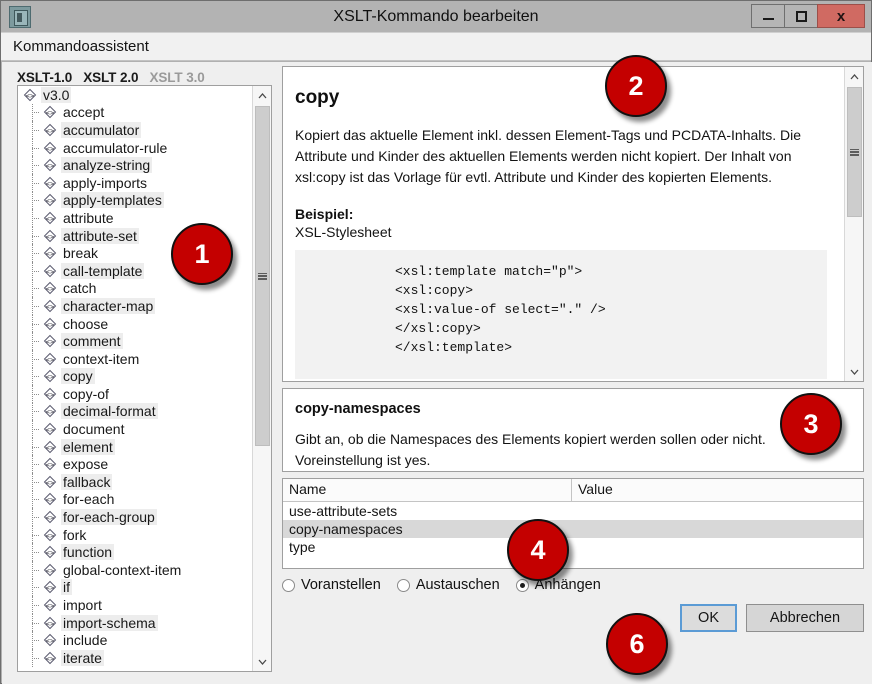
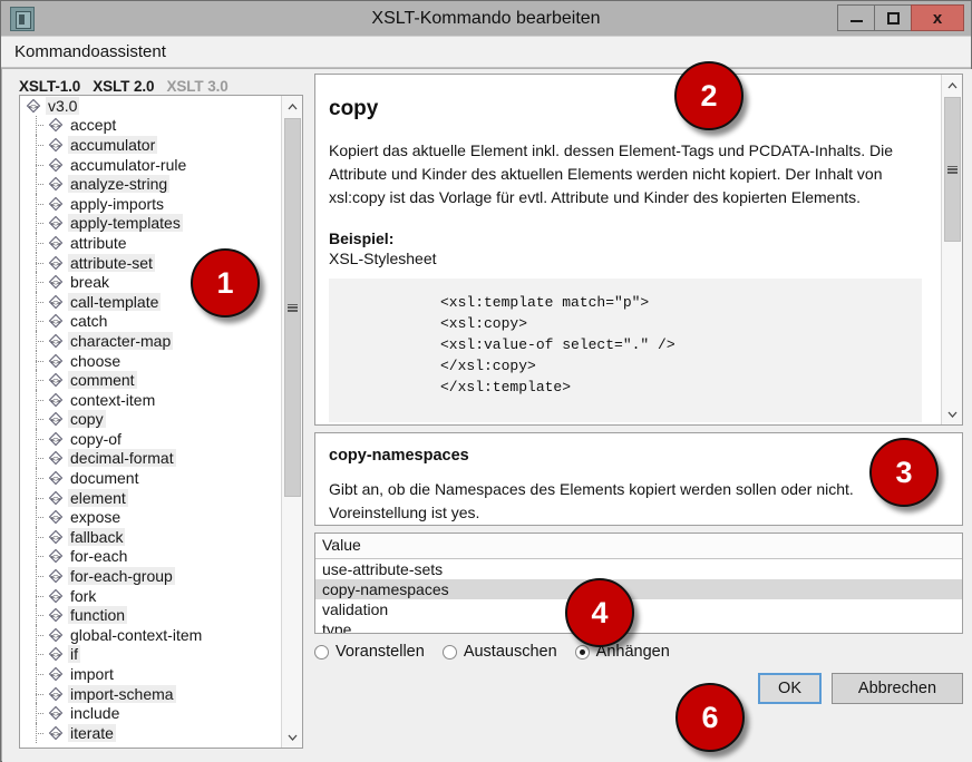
  XSLT-Kommando bearbeiten
  x
  Kommandoassistent
  XSLT-1.0
  XSLT 2.0
  XSLT 3.0
  <>
  v3.0
  <>
  accept
  <>
  accumulator
  <>
  accumulator-rule
  <>
  analyze-string
  <>
  apply-imports
  <>
  apply-templates
  <>
  attribute
  <>
  attribute-set
  <>
  break
  <>
  call-template
  <>
  catch
  <>
  character-map
  <>
  choose
  <>
  comment
  <>
  context-item
  <>
  copy
  <>
  copy-of
  <>
  decimal-format
  <>
  document
  <>
  element
  <>
  expose
  <>
  fallback
  <>
  for-each
  <>
  for-each-group
  <>
  fork
  <>
  function
  <>
  global-context-item
  <>
  if
  <>
  import
  <>
  import-schema
  <>
  include
  <>
  iterate
  copy
  Kopiert das aktuelle Element inkl. dessen Element-Tags und PCDATA-Inhalts. Die Attribute und Kinder des aktuellen Elements werden nicht kopiert. Der Inhalt von xsl:copy ist das Vorlage für evtl. Attribute und Kinder des kopierten Elements.
  Beispiel:
  XSL-Stylesheet
  <xsl:template match="p">
  <xsl:copy>
  <xsl:value-of select="." />
  </xsl:copy>
  </xsl:template>
  copy-namespaces
  Gibt an, ob die Namespaces des Elements kopiert werden sollen oder nicht. Voreinstellung ist yes.
- Name
  Value
  use-attribute-sets
  copy-namespaces
+ validation
  type
  Voranstellen
  Austauschen
  Anhängen
  OK
  Abbrechen
  1
  2
  3
  4
  6
